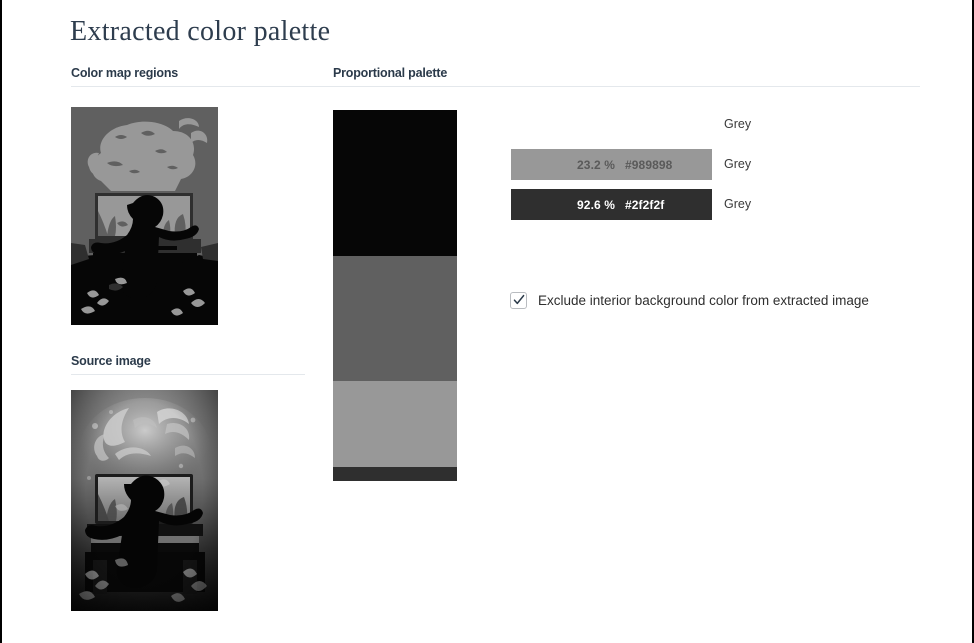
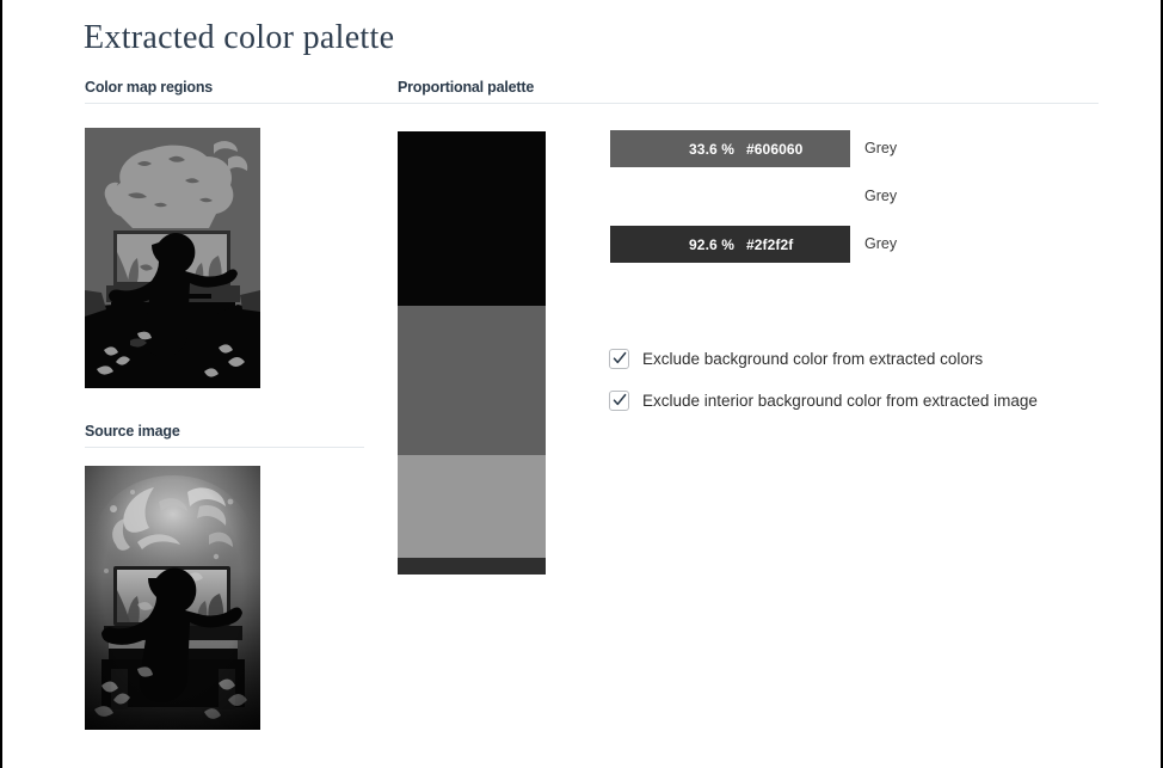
  Extracted color palette
  Color map regions
  Proportional palette
  Source image
+ 33.6 %
+ #606060
  Grey
- 23.2 %
- #989898
  Grey
  92.6 %
  #2f2f2f
  Grey
+ Exclude background color from extracted colors
  Exclude interior background color from extracted image
